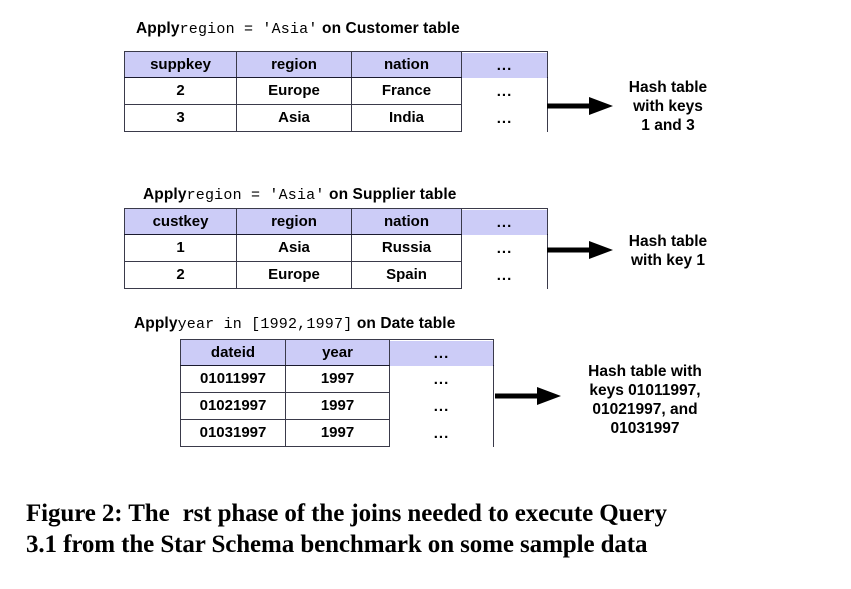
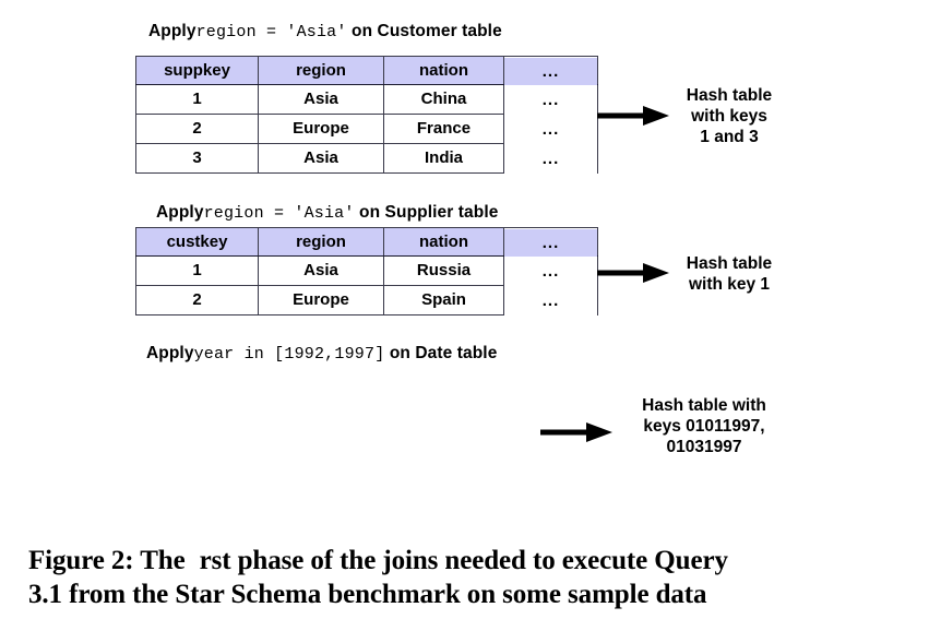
  Applyregion = 'Asia' on Customer table
  suppkey	region	nation	...
+ 1	Asia	China	...
  2	Europe	France	...
  3	Asia	India	...
  Hash table
  with keys
  1 and 3
  Applyregion = 'Asia' on Supplier table
  custkey	region	nation	...
  1	Asia	Russia	...
  2	Europe	Spain	...
  Hash table
  with key 1
  Applyyear in [1992,1997] on Date table
- dateid	year	...
- 01011997	1997	...
- 01021997	1997	...
- 01031997	1997	...
  Hash table with
  keys 01011997,
- 01021997, and
  01031997
  Figure 2: The rst phase of the joins needed to execute Query
  3.1 from the Star Schema benchmark on some sample data
